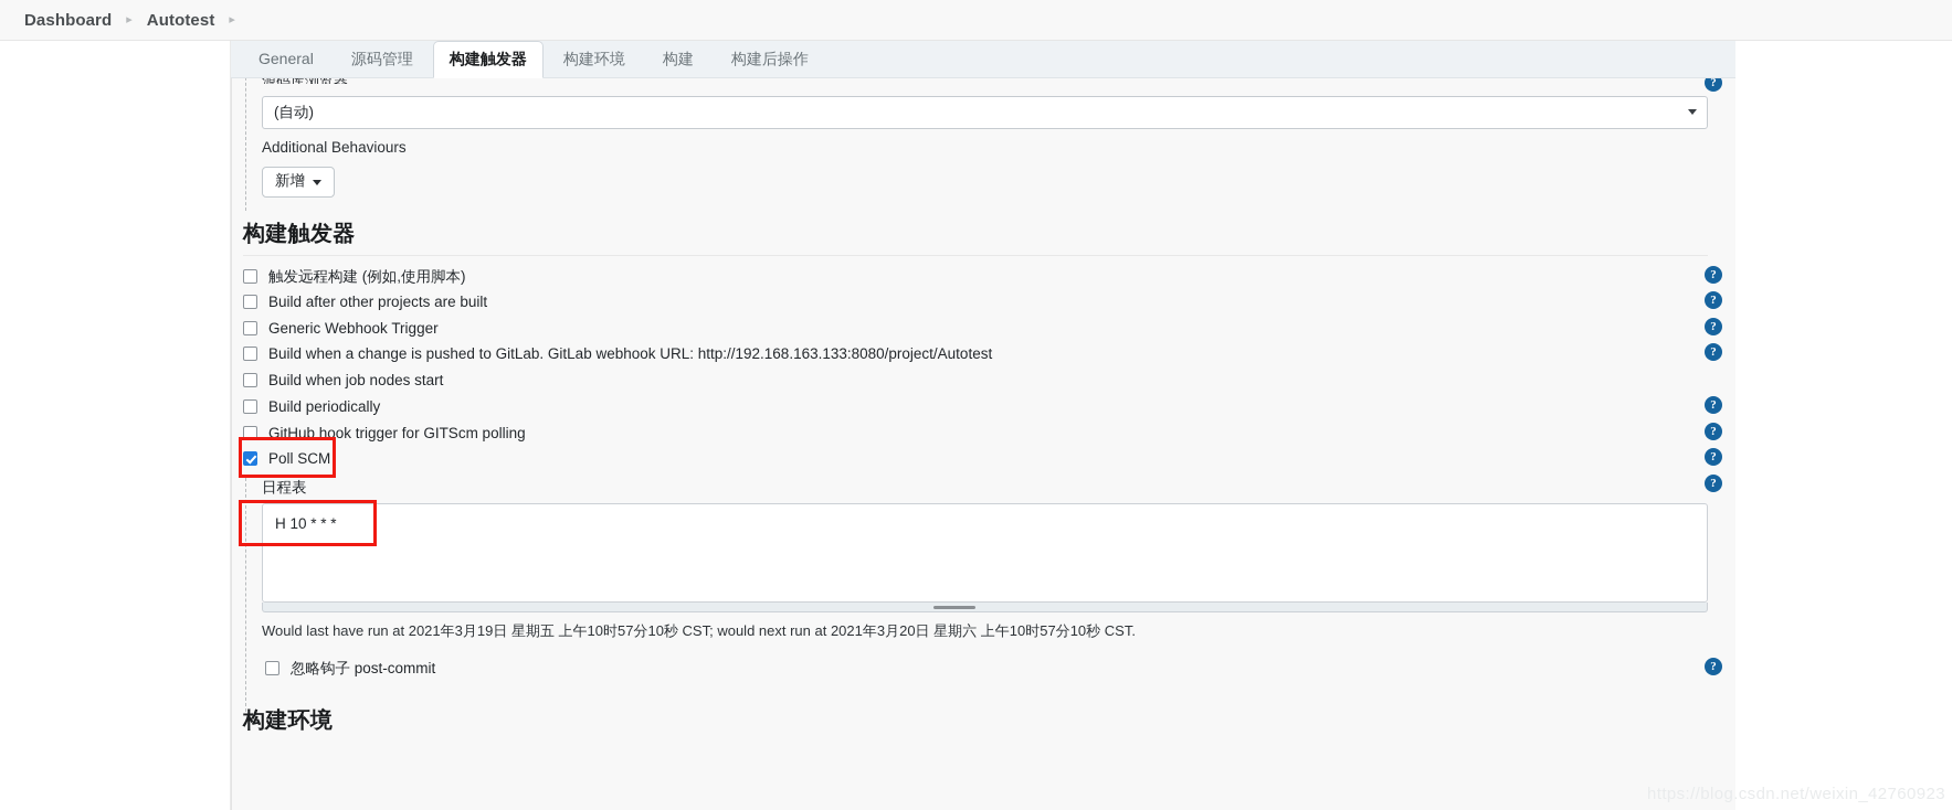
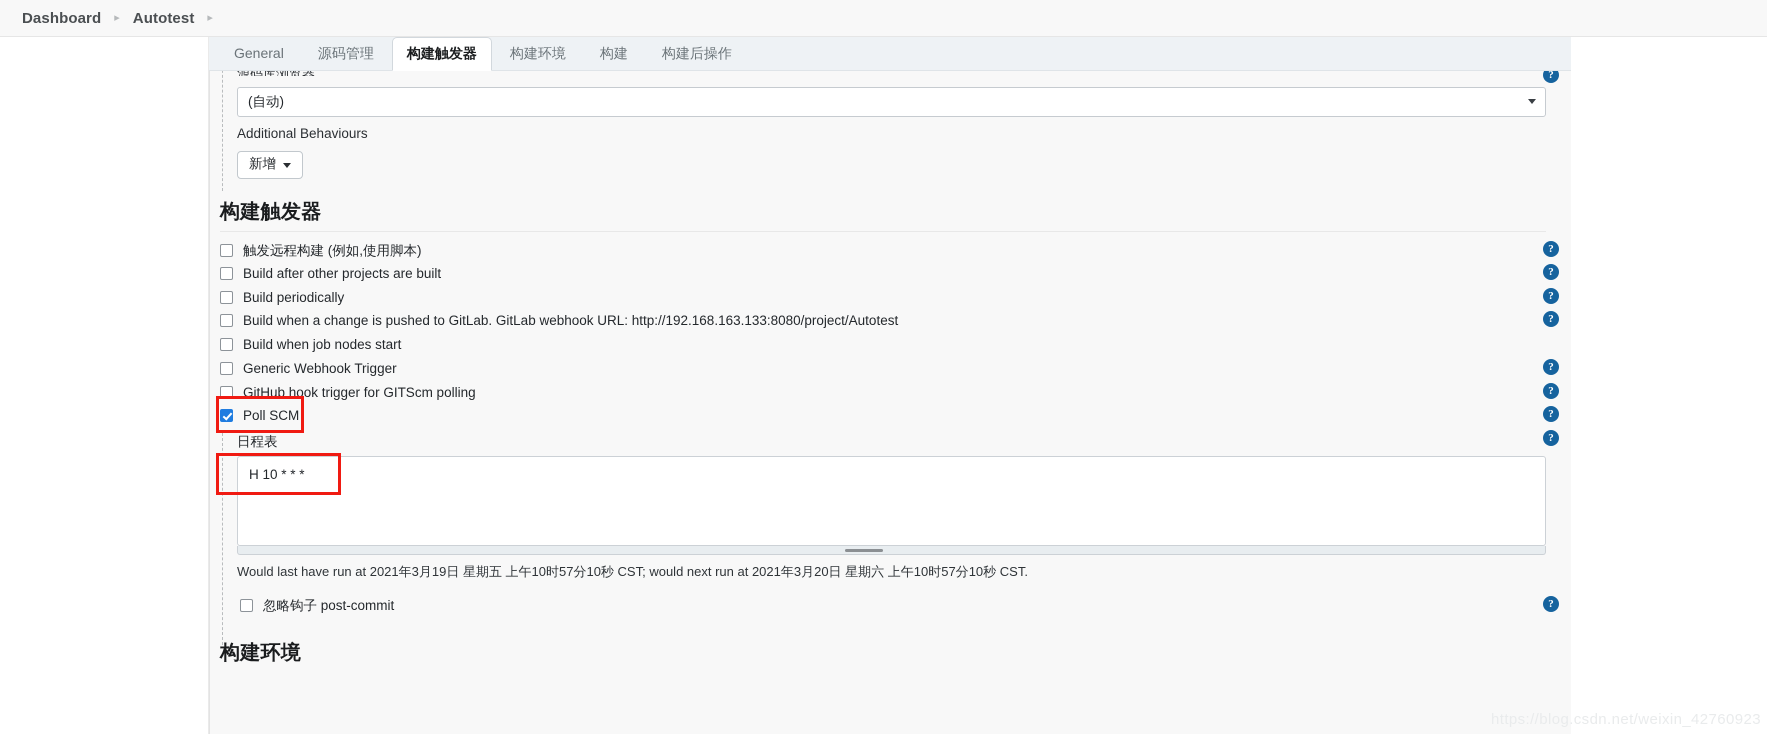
  Dashboard
  ▸
  Autotest
  ▸
  General
  源码管理
  构建触发器
  构建环境
  构建
  构建后操作
  源码库浏览器
  (自动)
  Additional Behaviours
  新增
  构建触发器
  触发远程构建 (例如,使用脚本)
  Build after other projects are built
- Generic Webhook Trigger
+ Build periodically
  Build when a change is pushed to GitLab. GitLab webhook URL: http://192.168.163.133:8080/project/Autotest
  Build when job nodes start
- Build periodically
+ Generic Webhook Trigger
  GitHub hook trigger for GITScm polling
  Poll SCM
  日程表
  H 10 * * *
  Would last have run at 2021年3月19日 星期五 上午10时57分10秒 CST; would next run at 2021年3月20日 星期六 上午10时57分10秒 CST.
  忽略钩子 post-commit
  构建环境
  ?
  ?
  ?
  ?
  ?
  ?
  ?
  ?
  ?
  ?
